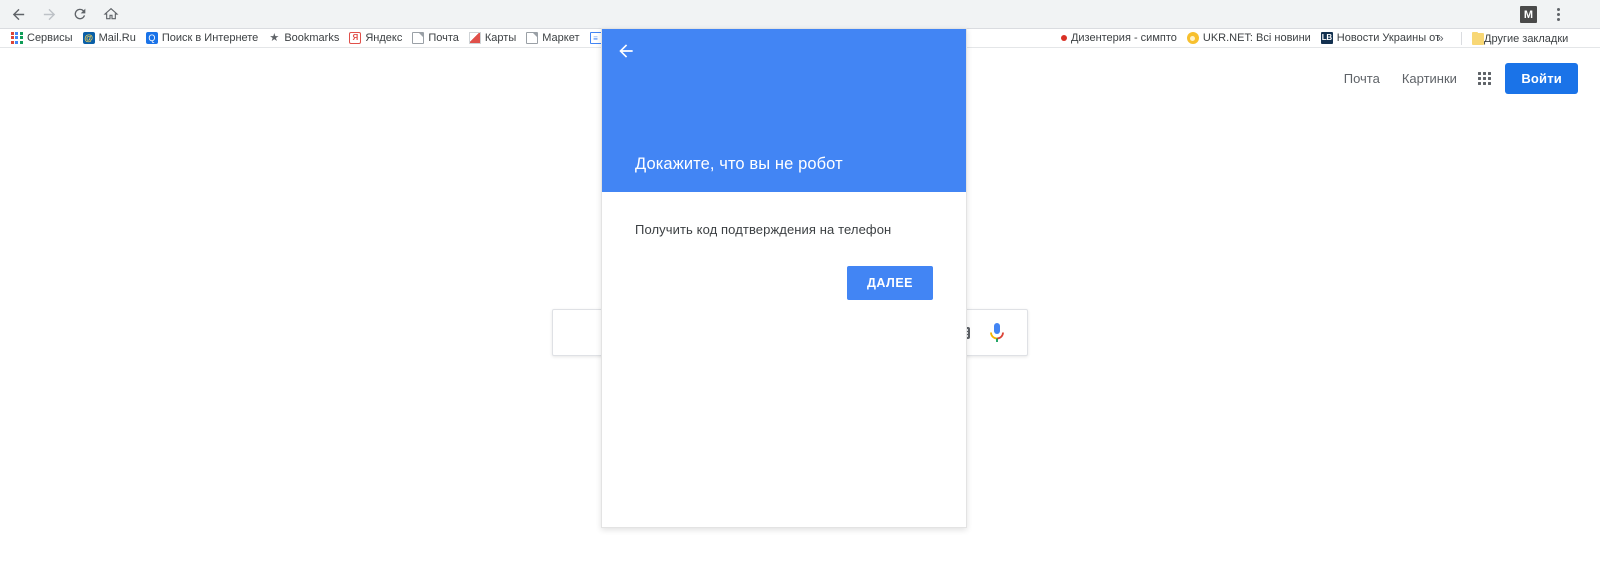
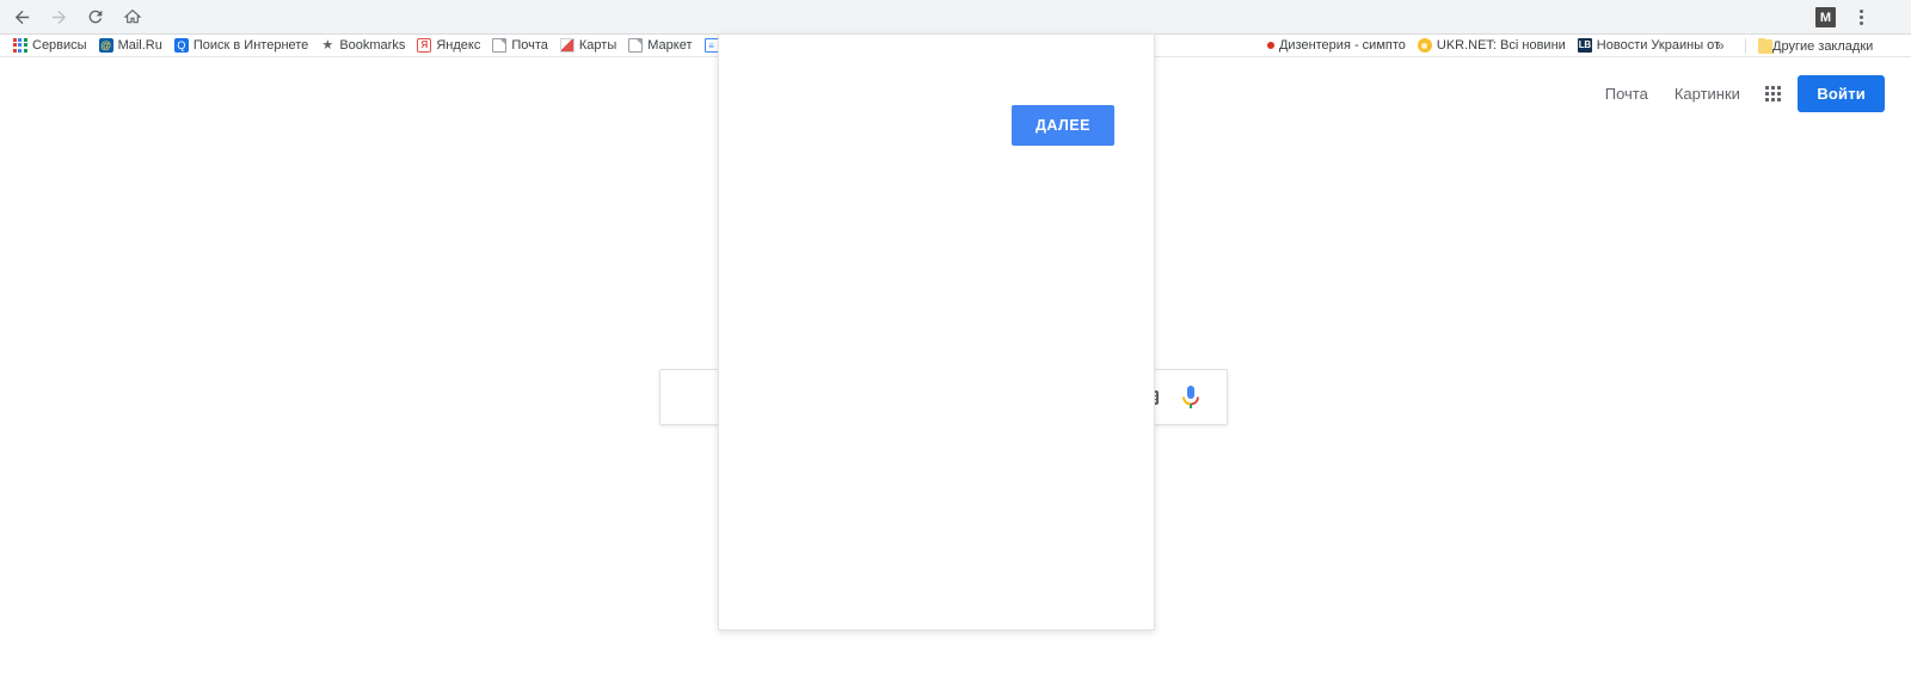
  M
  Сервисы
  @
  Mail.Ru
  Q
  Поиск в Интернете
  ★
  Bookmarks
  Я
  Яндекс
  Почта
  Карты
  Маркет
  ≡
  Дизентерия - симпто
  UKR.NET: Всі новини
  LB
  Новости Украины от
  »
  Другие закладки
  Почта
  Картинки
  Войти
- Докажите, что вы не робот
- Получить код подтверждения на телефон
  ДАЛЕЕ
